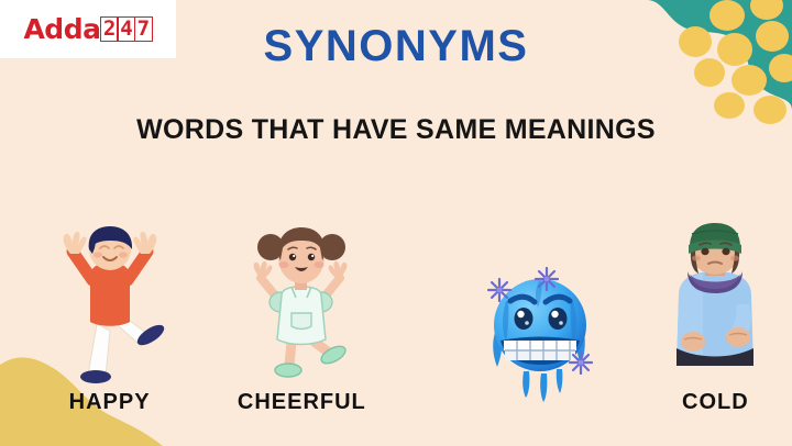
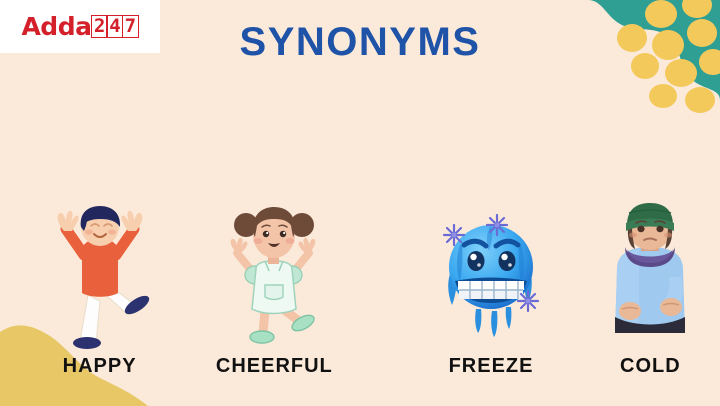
  Adda
  2
  4
  7
  SYNONYMS
- WORDS THAT HAVE SAME MEANINGS
  HAPPY
  CHEERFUL
+ FREEZE
  COLD
